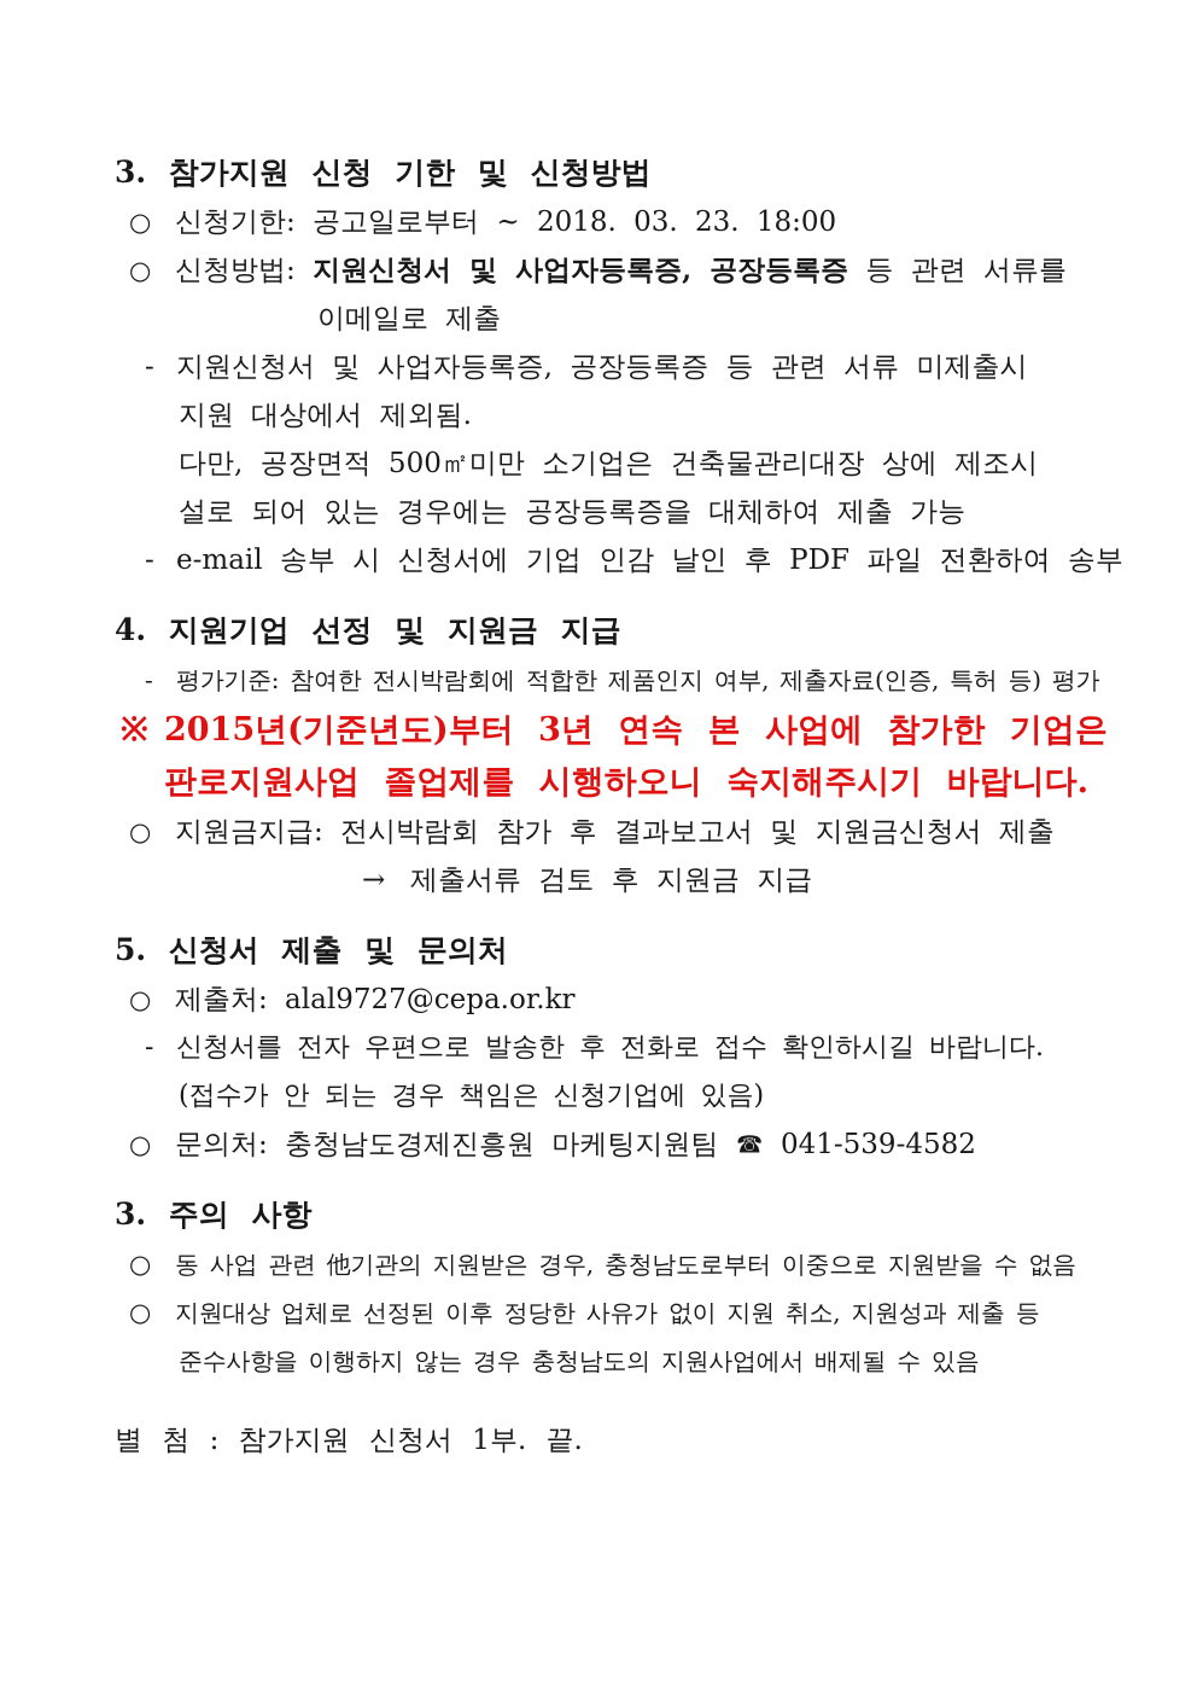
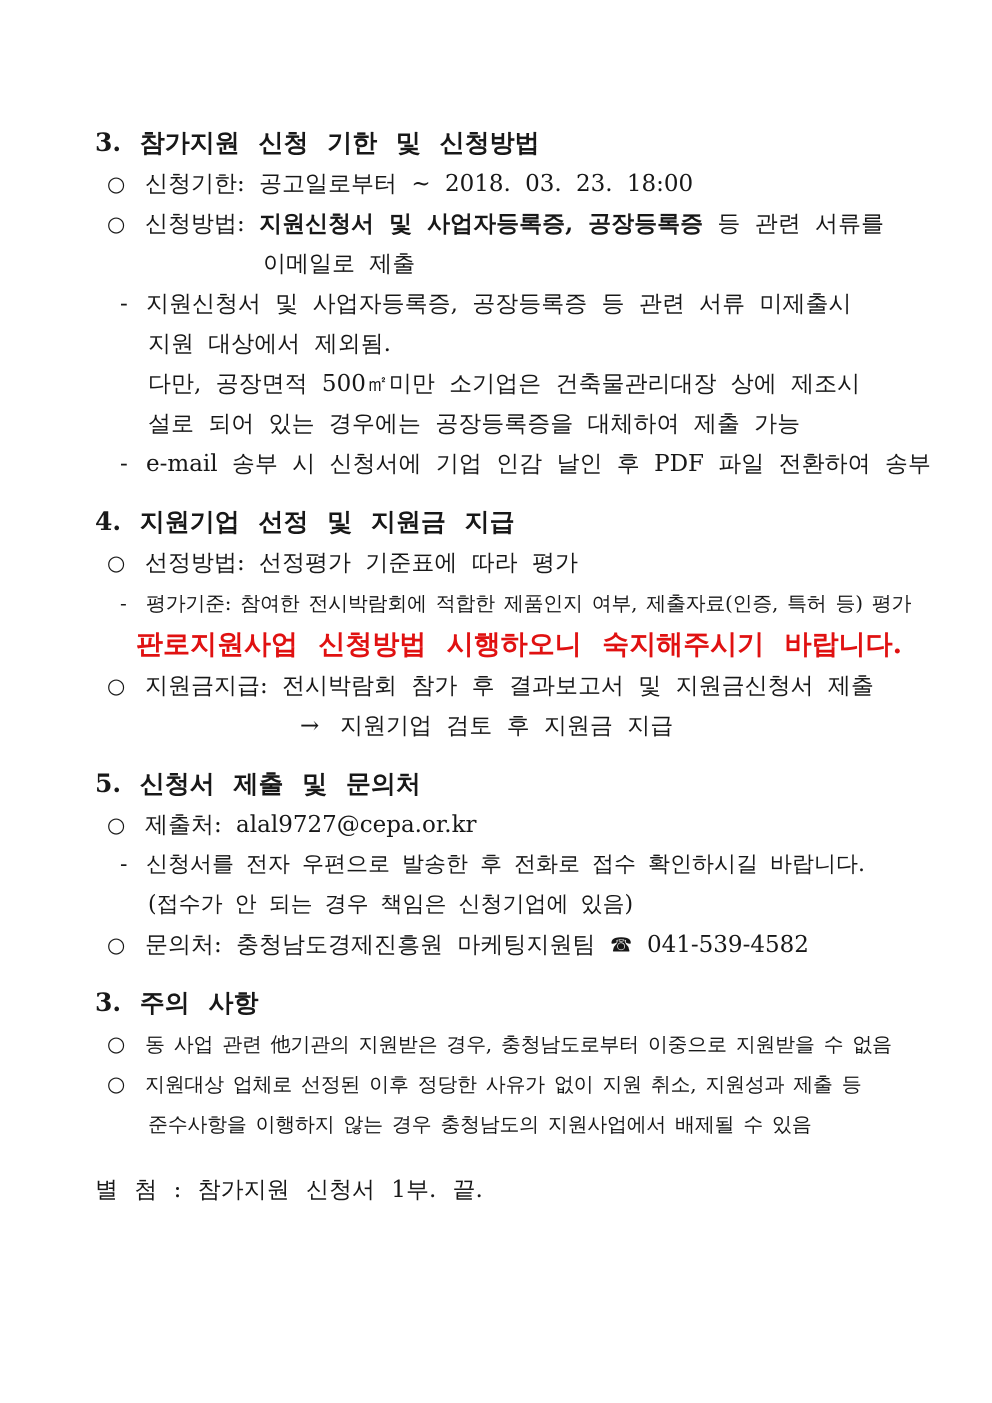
  3. 참가지원 신청 기한 및 신청방법
  ○ 신청기한: 공고일로부터 ~ 2018. 03. 23. 18:00
  ○ 신청방법: 지원신청서 및 사업자등록증, 공장등록증 등 관련 서류를
  이메일로 제출
  - 지원신청서 및 사업자등록증, 공장등록증 등 관련 서류 미제출시
  지원 대상에서 제외됨.
  다만, 공장면적 500㎡미만 소기업은 건축물관리대장 상에 제조시
  설로 되어 있는 경우에는 공장등록증을 대체하여 제출 가능
  - e-mail 송부 시 신청서에 기업 인감 날인 후 PDF 파일 전환하여 송부
  4. 지원기업 선정 및 지원금 지급
+ ○ 선정방법: 선정평가 기준표에 따라 평가
  - 평가기준: 참여한 전시박람회에 적합한 제품인지 여부, 제출자료(인증, 특허 등) 평가
- ※ 2015년(기준년도)부터 3년 연속 본 사업에 참가한 기업은
- 판로지원사업 졸업제를 시행하오니 숙지해주시기 바랍니다.
+ 판로지원사업 신청방법 시행하오니 숙지해주시기 바랍니다.
  ○ 지원금지급: 전시박람회 참가 후 결과보고서 및 지원금신청서 제출
- → 제출서류 검토 후 지원금 지급
+ → 지원기업 검토 후 지원금 지급
  5. 신청서 제출 및 문의처
  ○ 제출처: alal9727@cepa.or.kr
  - 신청서를 전자 우편으로 발송한 후 전화로 접수 확인하시길 바랍니다.
  (접수가 안 되는 경우 책임은 신청기업에 있음)
  ○ 문의처: 충청남도경제진흥원 마케팅지원팀 ☎ 041-539-4582
  3. 주의 사항
  ○ 동 사업 관련 他기관의 지원받은 경우, 충청남도로부터 이중으로 지원받을 수 없음
  ○ 지원대상 업체로 선정된 이후 정당한 사유가 없이 지원 취소, 지원성과 제출 등
  준수사항을 이행하지 않는 경우 충청남도의 지원사업에서 배제될 수 있음
  별 첨 : 참가지원 신청서 1부. 끝.
